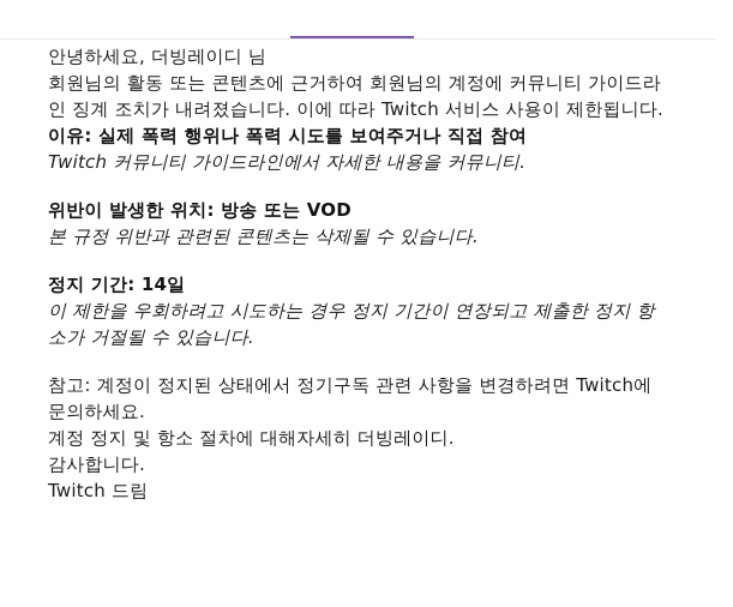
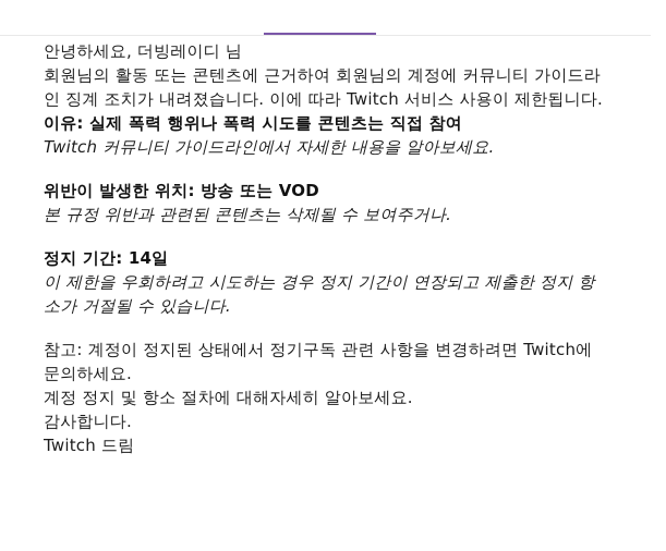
  안녕하세요, 더빙레이디 님
  회원님의 활동 또는 콘텐츠에 근거하여 회원님의 계정에 커뮤니티 가이드라
  인 징계 조치가 내려졌습니다. 이에 따라 Twitch 서비스 사용이 제한됩니다.
- 이유: 실제 폭력 행위나 폭력 시도를 보여주거나 직접 참여
+ 이유: 실제 폭력 행위나 폭력 시도를 콘텐츠는 직접 참여
- Twitch 커뮤니티 가이드라인에서 자세한 내용을 커뮤니티.
+ Twitch 커뮤니티 가이드라인에서 자세한 내용을 알아보세요.
  위반이 발생한 위치: 방송 또는 VOD
- 본 규정 위반과 관련된 콘텐츠는 삭제될 수 있습니다.
+ 본 규정 위반과 관련된 콘텐츠는 삭제될 수 보여주거나.
  정지 기간: 14일
  이 제한을 우회하려고 시도하는 경우 정지 기간이 연장되고 제출한 정지 항
  소가 거절될 수 있습니다.
  참고: 계정이 정지된 상태에서 정기구독 관련 사항을 변경하려면 Twitch에
  문의하세요.
- 계정 정지 및 항소 절차에 대해자세히 더빙레이디.
+ 계정 정지 및 항소 절차에 대해자세히 알아보세요.
  감사합니다.
  Twitch 드림
